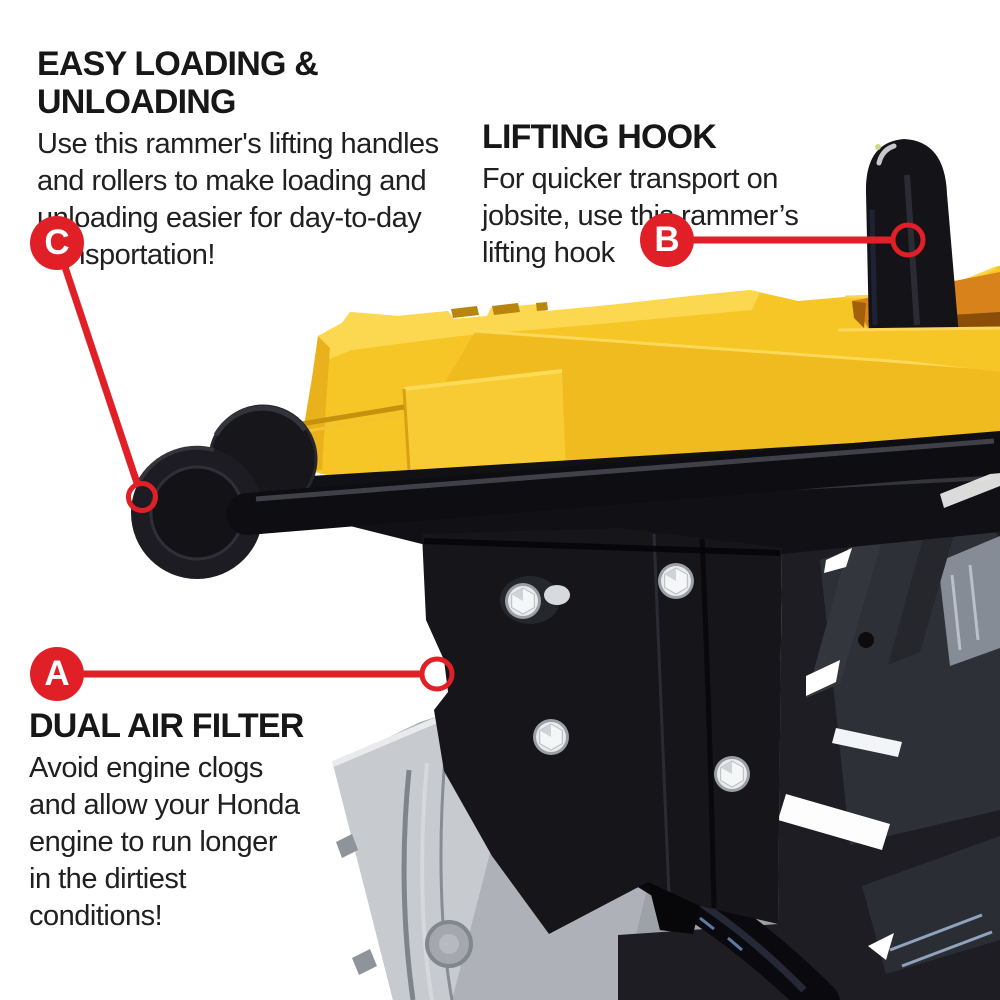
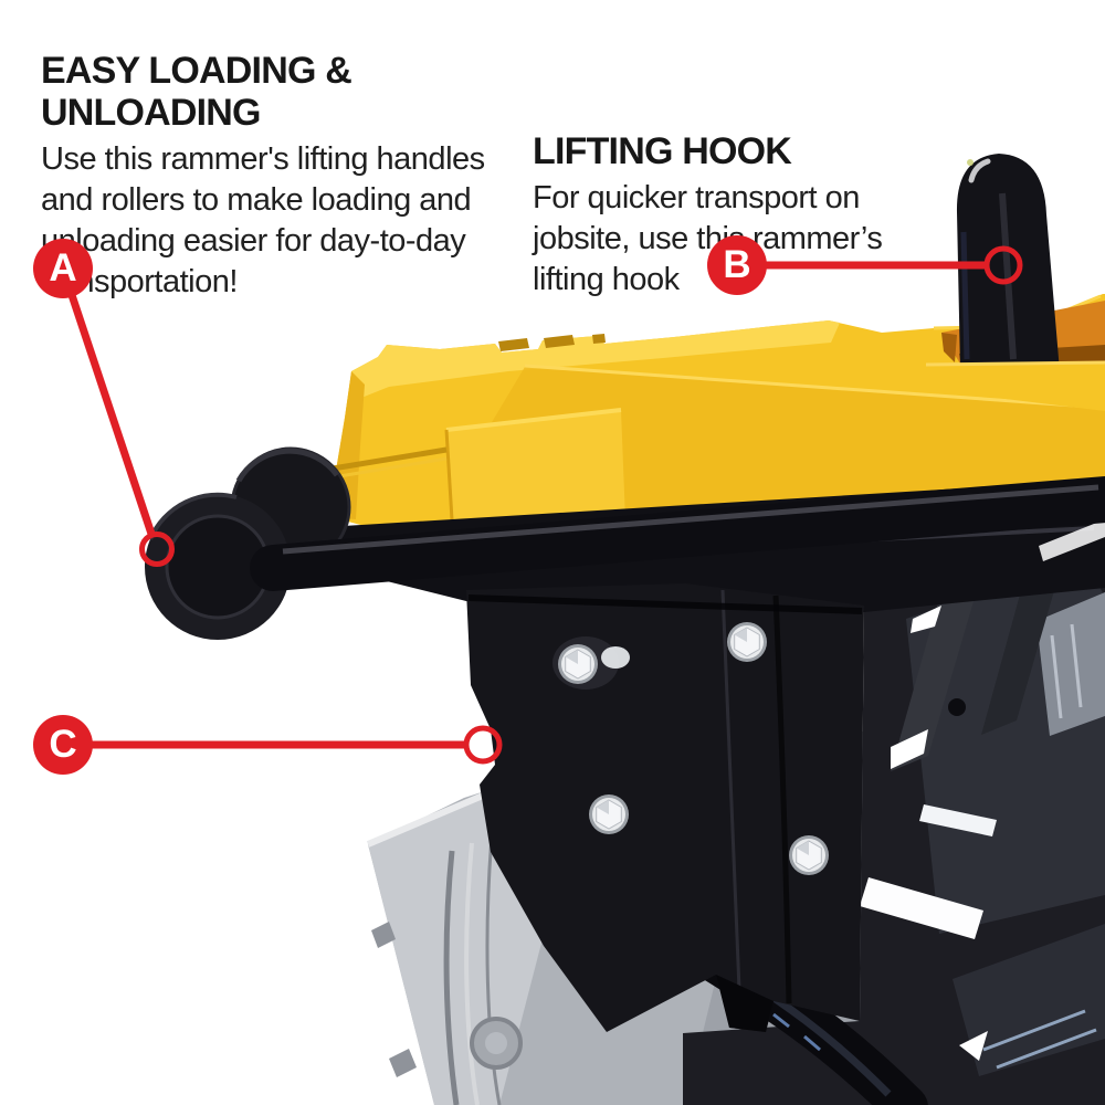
  EASY LOADING & UNLOADING
  Use this rammer's lifting handles
  and rollers to make loading and
  loading easier for day-to-day
  sportation!
  LIFTING HOOK
  For quicker transport on
  jobsite, use th rammer’s
  lifting hook
- DUAL AIR FILTER
- Avoid engine clogs
- and allow your Honda
- engine to run longer
- in the dirtiest
- conditions!
- C
+ A
  B
- A
+ C
